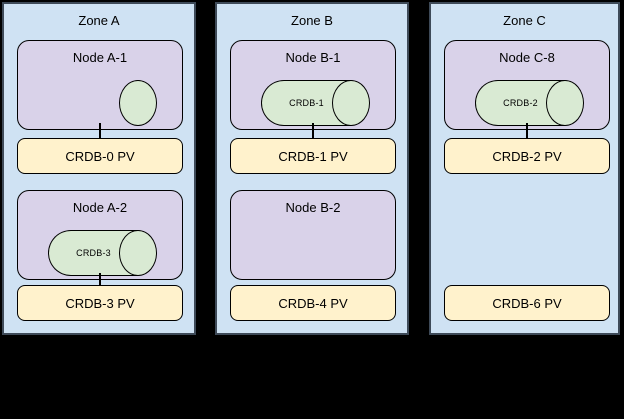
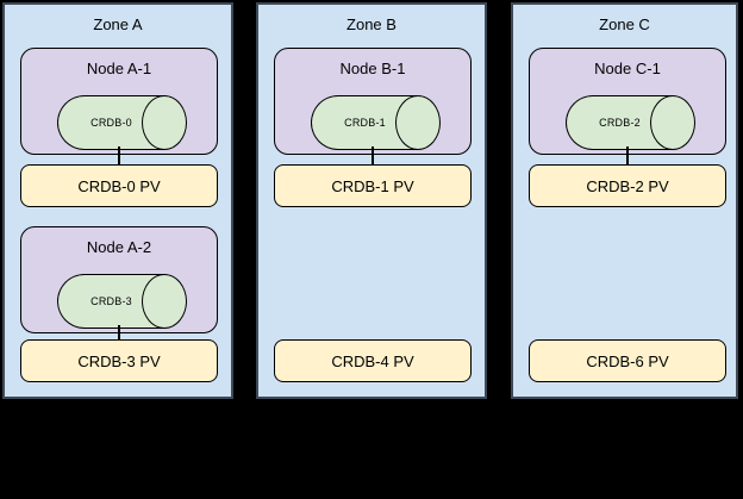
  Zone A
  Node A-1
+ CRDB-0
  CRDB-0 PV
  Node A-2
  CRDB-3
  CRDB-3 PV
  Zone B
  Node B-1
  CRDB-1
  CRDB-1 PV
- Node B-2
  CRDB-4 PV
  Zone C
- Node C-8
+ Node C-1
  CRDB-2
  CRDB-2 PV
  CRDB-6 PV
